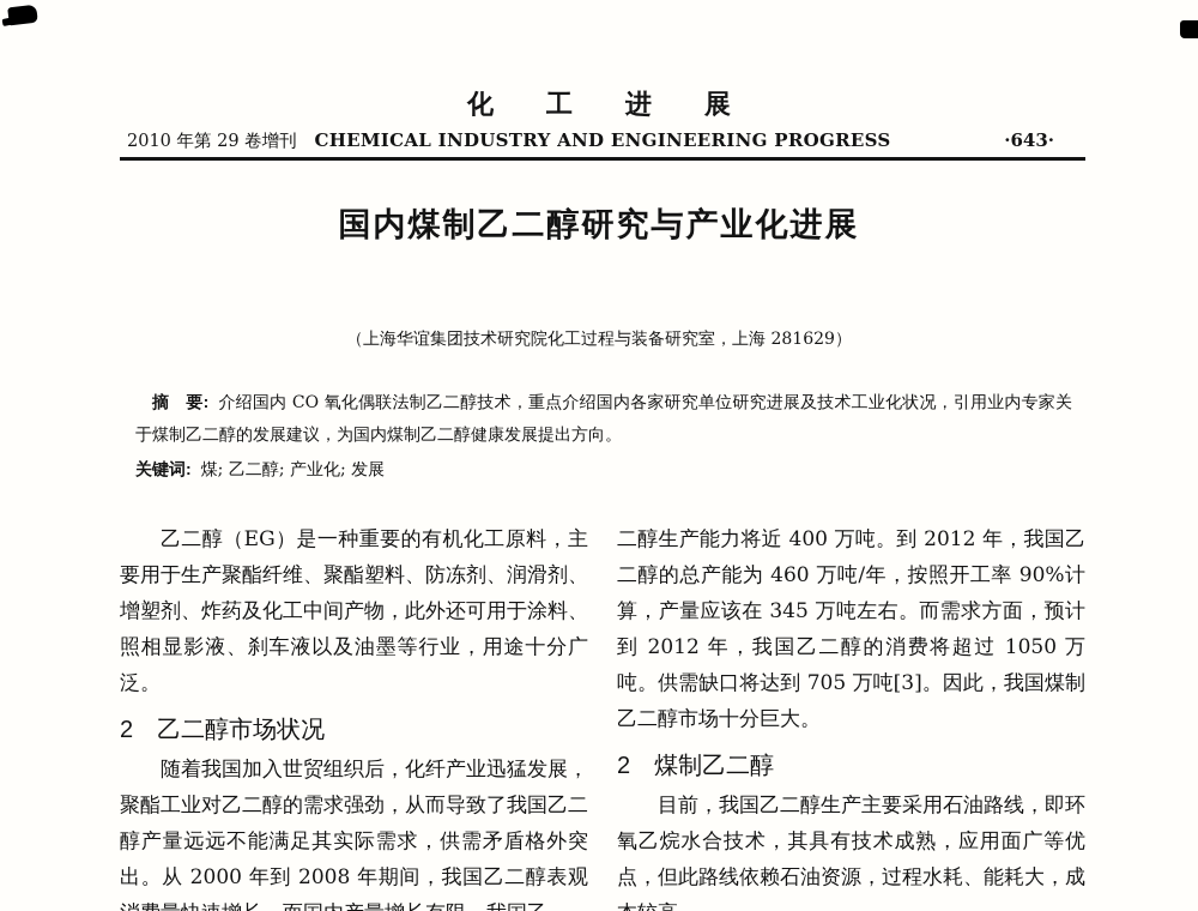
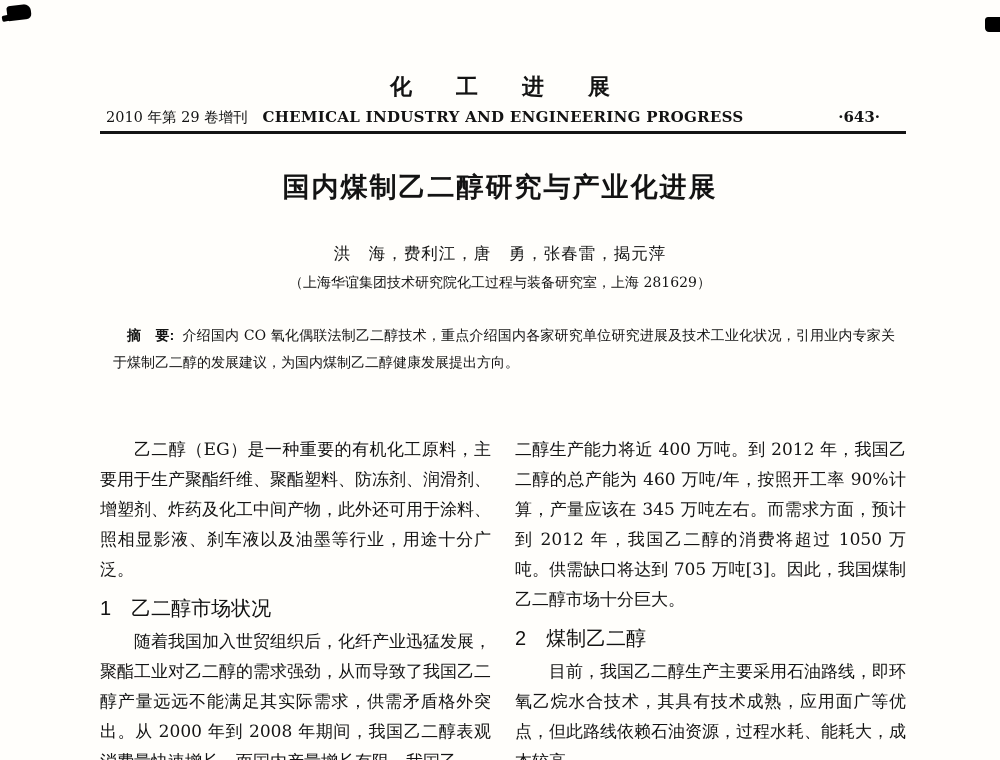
  化 工 进 展
  2010 年第 29 卷增刊
  CHEMICAL INDUSTRY AND ENGINEERING PROGRESS
  ·643·
  国内煤制乙二醇研究与产业化进展
+ 洪 海，费利江，唐 勇，张春雷，揭元萍
  （上海华谊集团技术研究院化工过程与装备研究室，上海 281629）
  摘 要: 介绍国内 CO 氧化偶联法制乙二醇技术，重点介绍国内各家研究单位研究进展及技术工业化状况，引用业内专家关于煤制乙二醇的发展建议，为国内煤制乙二醇健康发展提出方向。
- 关键词: 煤; 乙二醇; 产业化; 发展
  乙二醇（EG）是一种重要的有机化工原料，主要用于生产聚酯纤维、聚酯塑料、防冻剂、润滑剂、增塑剂、炸药及化工中间产物，此外还可用于涂料、照相显影液、刹车液以及油墨等行业，用途十分广泛。
- 2 乙二醇市场状况
+ 1 乙二醇市场状况
  随着我国加入世贸组织后，化纤产业迅猛发展，聚酯工业对乙二醇的需求强劲，从而导致了我国乙二醇产量远远不能满足其实际需求，供需矛盾格外突出。从 2000 年到 2008 年期间，我国乙二醇表观
  二醇生产能力将近 400 万吨。到 2012 年，我国乙二醇的总产能为 460 万吨/年，按照开工率 90%计算，产量应该在 345 万吨左右。而需求方面，预计到 2012 年，我国乙二醇的消费将超过 1050 万吨。供需缺口将达到 705 万吨[3]。因此，我国煤制乙二醇市场十分巨大。
  2 煤制乙二醇
  目前，我国乙二醇生产主要采用石油路线，即环氧乙烷水合技术，其具有技术成熟，应用面广等优点，但此路线依赖石油资源，过程水耗、能耗大，成
